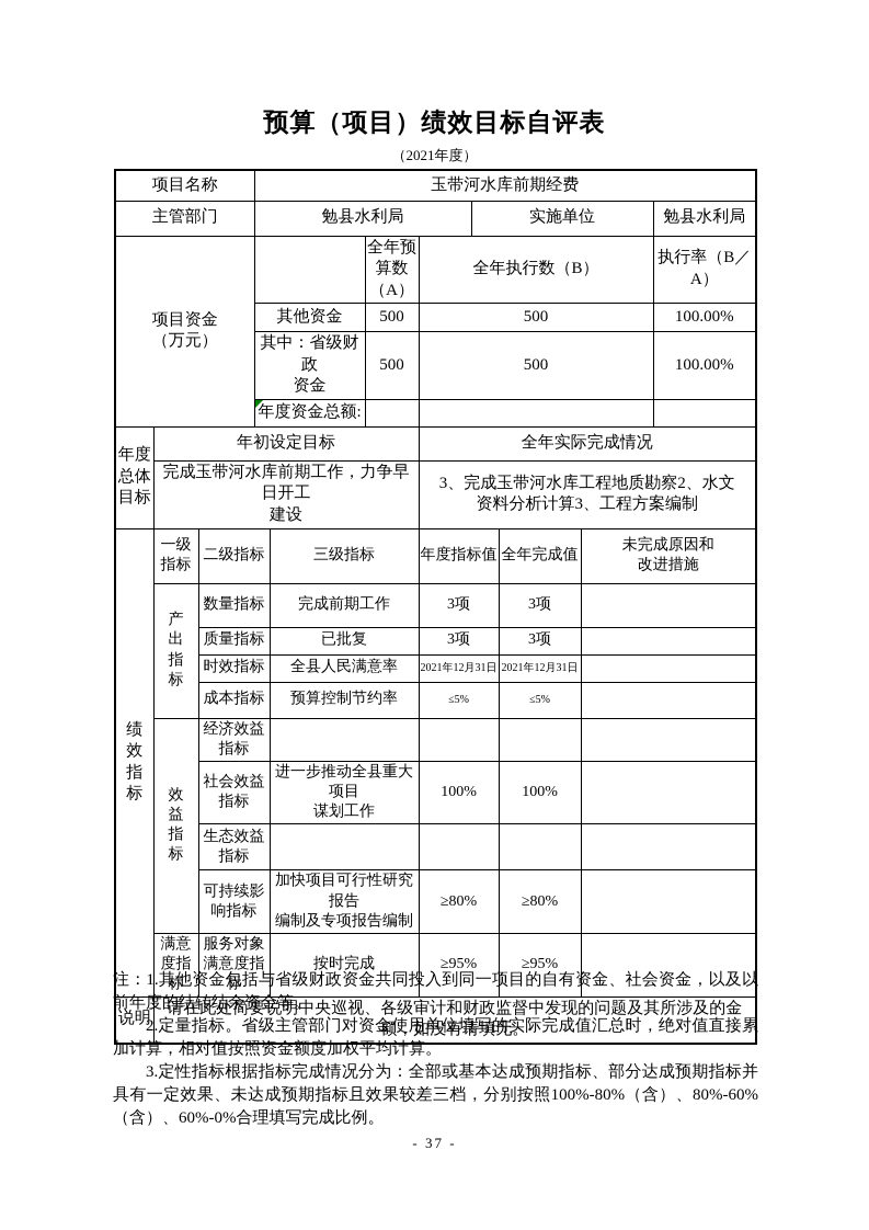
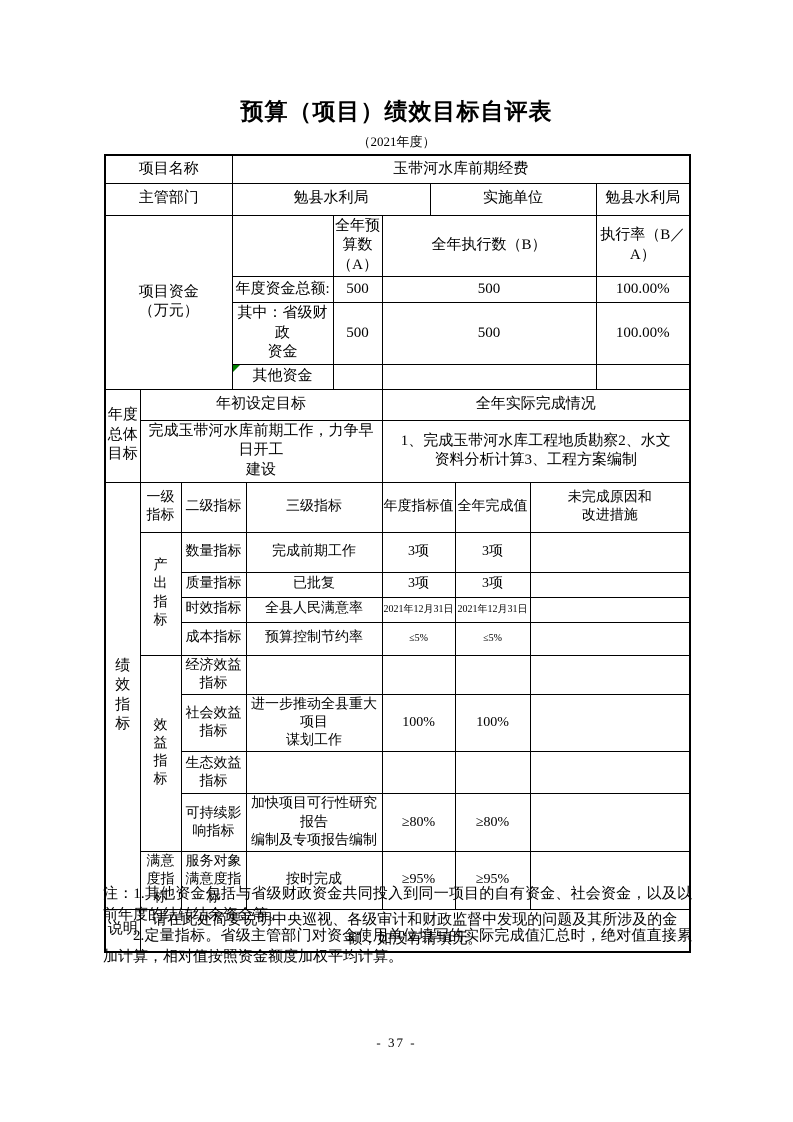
  预算（项目）绩效目标自评表
  （2021年度）
  项目名称	玉带河水库前期经费
  主管部门	勉县水利局	实施单位	勉县水利局
  项目资金 （万元）		全年预 算数 （A）	全年执行数（B）	执行率（B／ A）
- 其他资金	500	500	100.00%
+ 年度资金总额:	500	500	100.00%
  其中：省级财政 资金	500	500	100.00%
- 年度资金总额:
+ 其他资金
  年度 总体 目标	年初设定目标	全年实际完成情况
- 完成玉带河水库前期工作，力争早日开工 建设	3、完成玉带河水库工程地质勘察2、水文 资料分析计算3、工程方案编制
+ 完成玉带河水库前期工作，力争早日开工 建设	1、完成玉带河水库工程地质勘察2、水文 资料分析计算3、工程方案编制
  绩 效 指 标	一级 指标	二级指标	三级指标	年度指标值	全年完成值	未完成原因和 改进措施
  产 出 指 标	数量指标	完成前期工作	3项	3项
  质量指标	已批复	3项	3项
  时效指标	全县人民满意率	2021年12月31日	2021年12月31日
  成本指标	预算控制节约率	≤5%	≤5%
  效 益 指 标	经济效益 指标
  社会效益 指标	进一步推动全县重大项目 谋划工作	100%	100%
  生态效益 指标
  可持续影 响指标	加快项目可行性研究报告 编制及专项报告编制	≥80%	≥80%
  满意 度指 标	服务对象 满意度指 标	按时完成	≥95%	≥95%
  说明	请在此处简要说明中央巡视、各级审计和财政监督中发现的问题及其所涉及的金额，如没有请填无。
  注：1.其他资金包括与省级财政资金共同投入到同一项目的自有资金、社会资金，以及以前年度的结转结余资金等。
  2.定量指标。省级主管部门对资金使用单位填写的实际完成值汇总时，绝对值直接累加计算，相对值按照资金额度加权平均计算。
- 3.定性指标根据指标完成情况分为：全部或基本达成预期指标、部分达成预期指标并具有一定效果、未达成预期指标且效果较差三档，分别按照100%-80%（含）、80%-60%（含）、60%-0%合理填写完成比例。
  - 37 -
